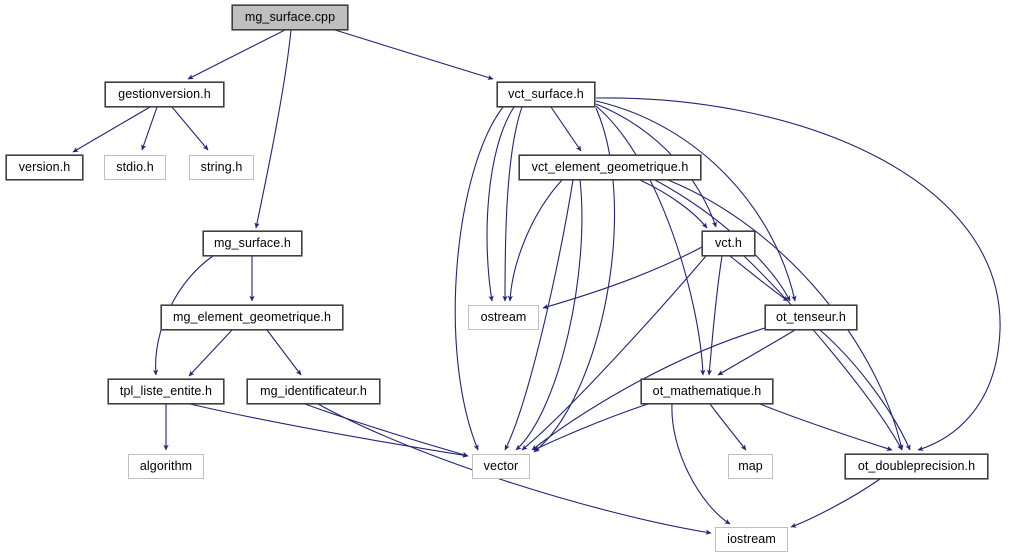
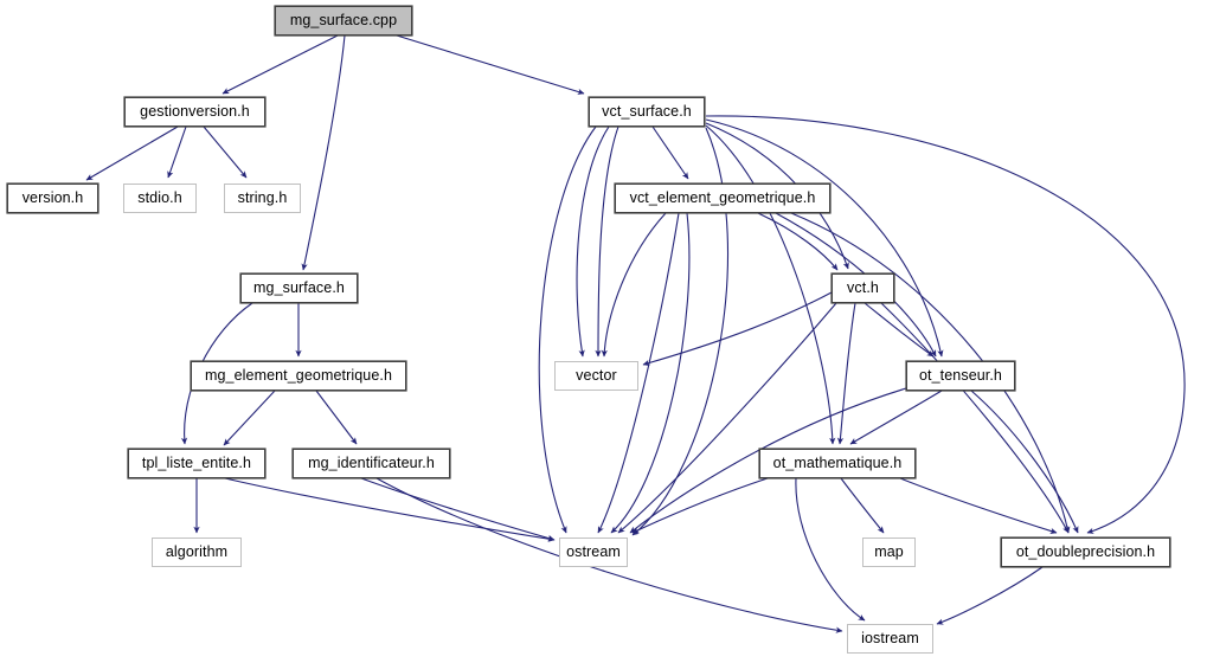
  mg_surface.cpp
  gestionversion.h
  vct_surface.h
  version.h
  stdio.h
  string.h
  vct_element_geometrique.h
  mg_surface.h
  vct.h
  mg_element_geometrique.h
- ostream
+ vector
  ot_tenseur.h
  tpl_liste_entite.h
  mg_identificateur.h
  ot_mathematique.h
  algorithm
- vector
+ ostream
  map
  ot_doubleprecision.h
  iostream
